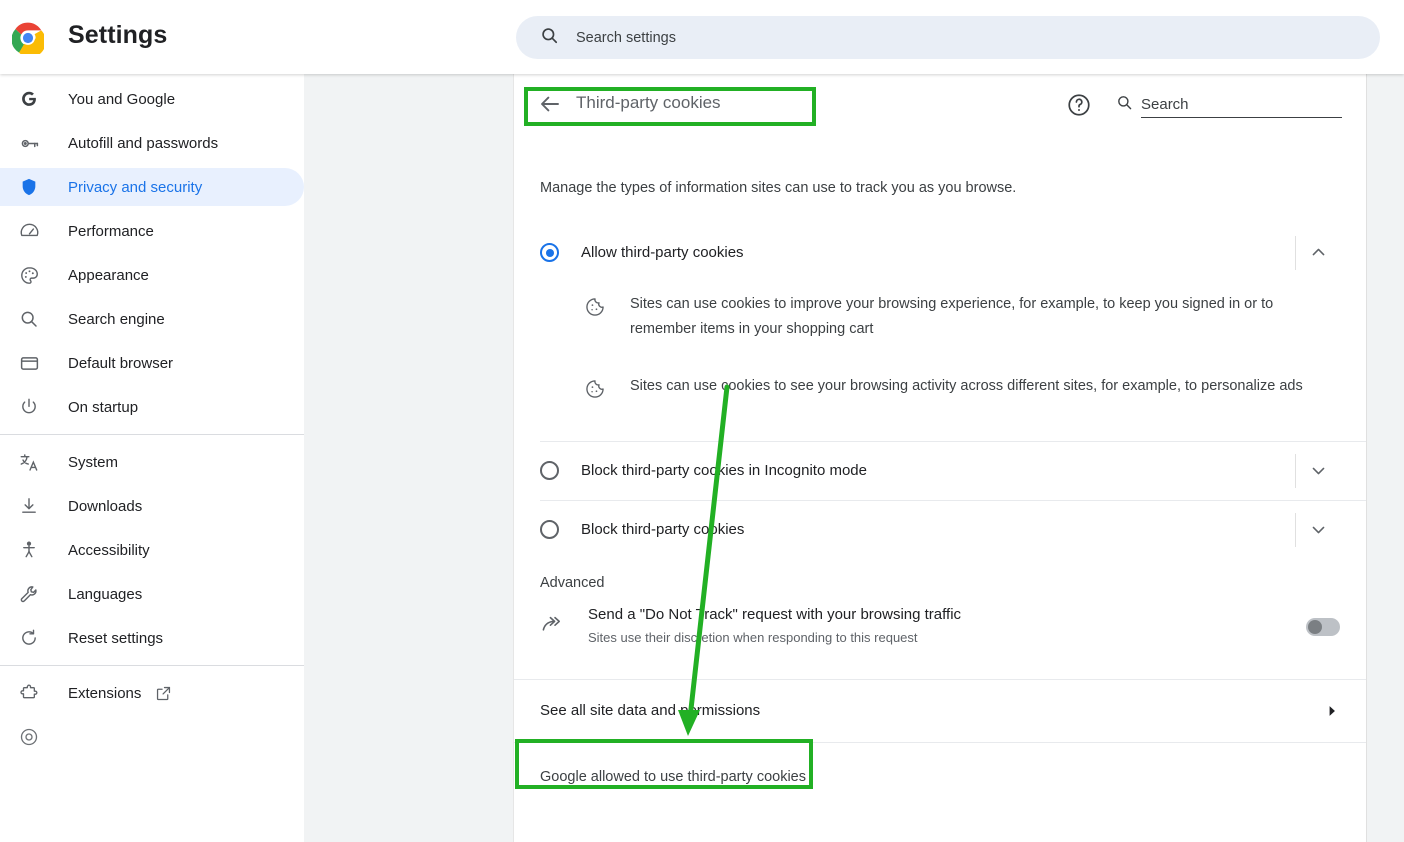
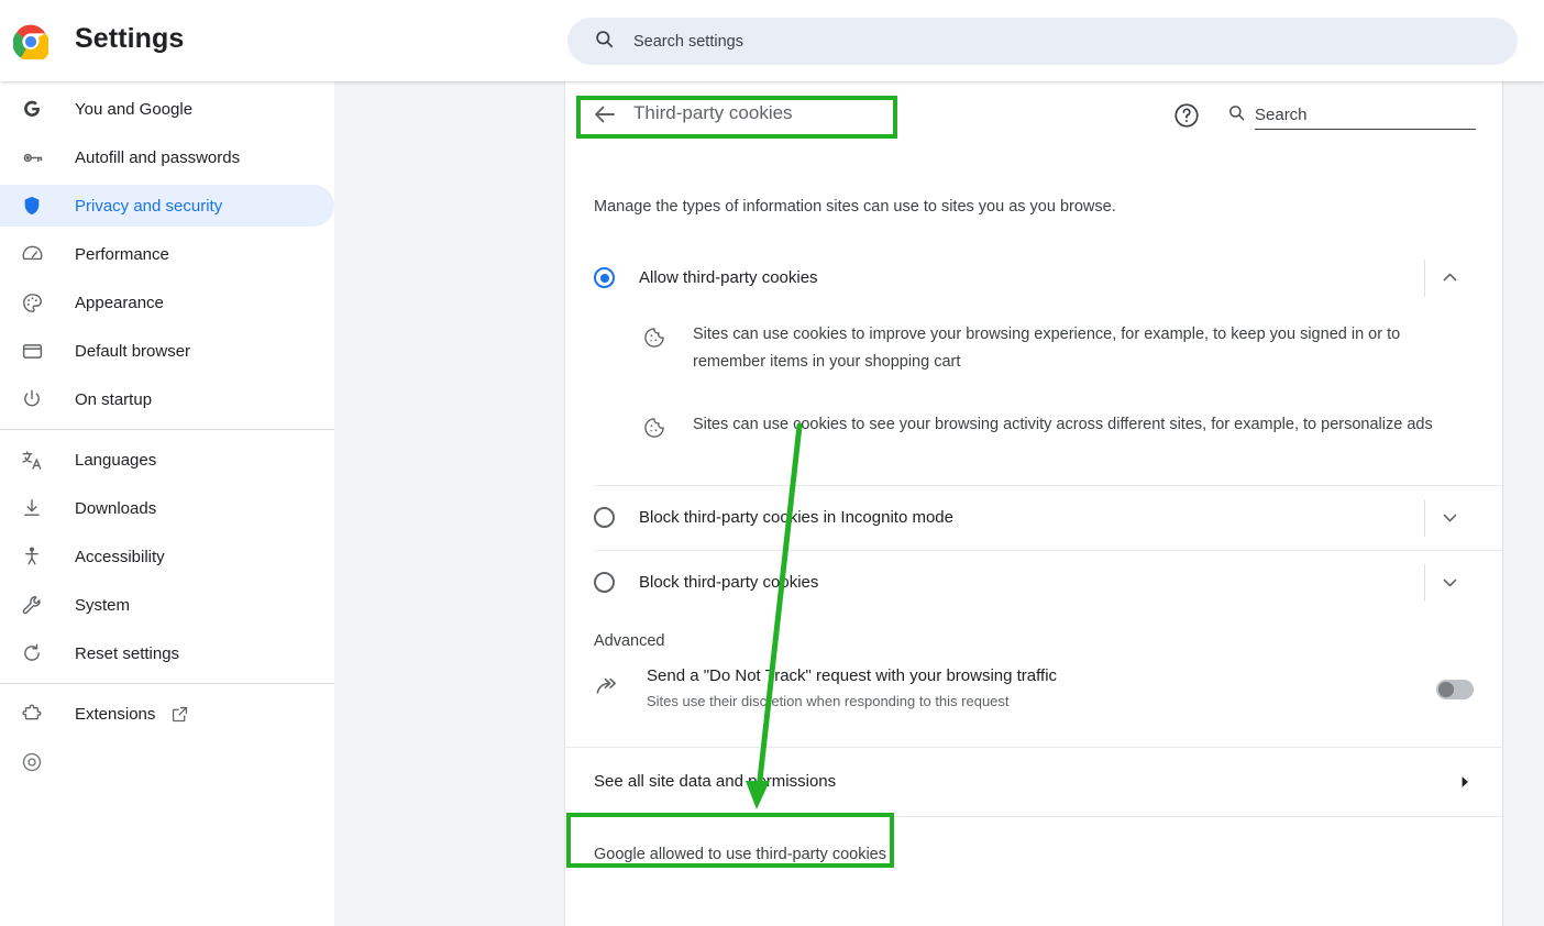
  Settings
  Search settings
  You and Google
  Autofill and passwords
  Privacy and security
  Performance
  Appearance
- Search engine
  Default browser
  On startup
- System
+ Languages
  Downloads
  Accessibility
- Languages
+ System
  Reset settings
  Extensions
  Third-party cookies
  Search
- Manage the types of information sites can use to track you as you browse.
+ Manage the types of information sites can use to sites you as you browse.
  Allow third-party cookies
  Sites can use cookies to improve your browsing experience, for example, to keep you signed in or to remember items in your shopping cart
  Sites can use cookies to see your browsing activity across different sites, for example, to personalize ads
  Block third-party cookies in Incognito mode
  Block third-party cokies
  Advanced
  Send a "Do Notrack" request with your browsing traffic
  Sites use their discetion when responding to this request
  See all site data andmissions
  Google allowed to use third-party cookies
